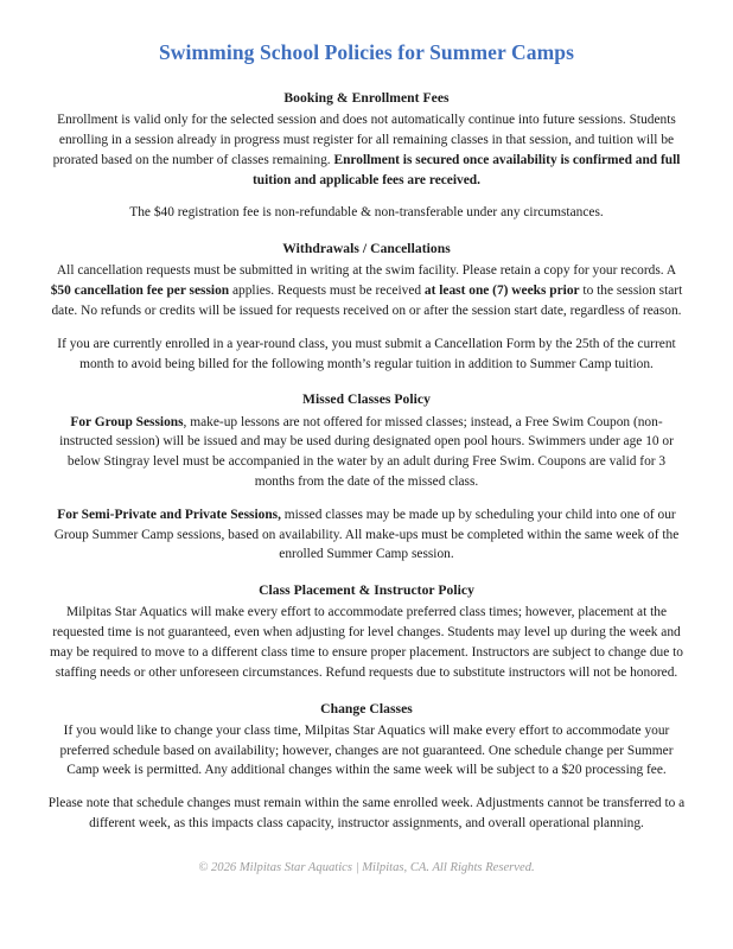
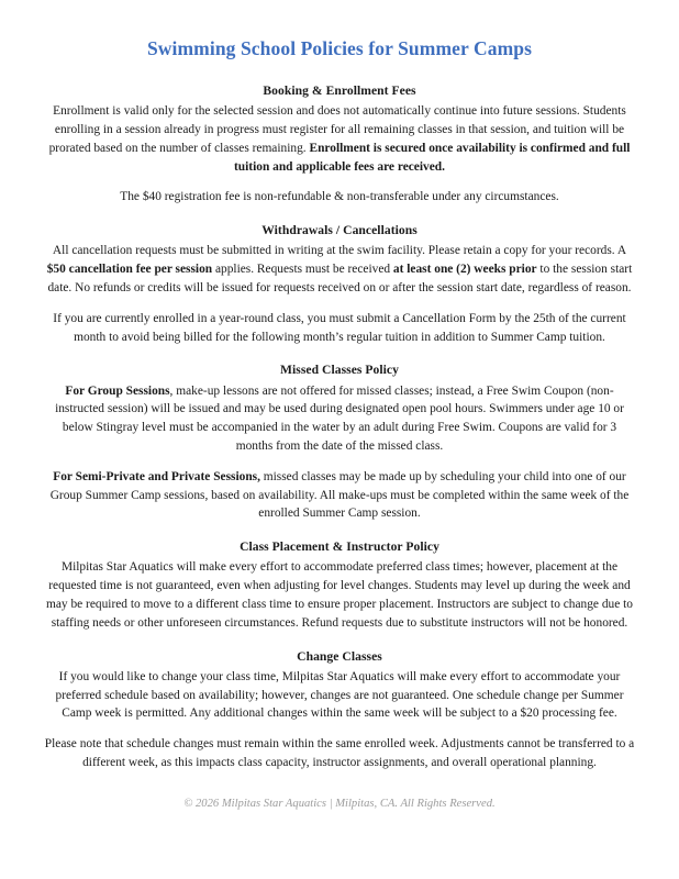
  Swimming School Policies for Summer Camps
  Booking & Enrollment Fees
  Enrollment is valid only for the selected session and does not automatically continue into future sessions. Students enrolling in a session already in progress must register for all remaining classes in that session, and tuition will be prorated based on the number of classes remaining. Enrollment is secured once availability is confirmed and full tuition and applicable fees are received.
  The $40 registration fee is non-refundable & non-transferable under any circumstances.
  Withdrawals / Cancellations
- All cancellation requests must be submitted in writing at the swim facility. Please retain a copy for your records. A $50 cancellation fee per session applies. Requests must be received at least one (7) weeks prior to the session start date. No refunds or credits will be issued for requests received on or after the session start date, regardless of reason.
+ All cancellation requests must be submitted in writing at the swim facility. Please retain a copy for your records. A $50 cancellation fee per session applies. Requests must be received at least one (2) weeks prior to the session start date. No refunds or credits will be issued for requests received on or after the session start date, regardless of reason.
  If you are currently enrolled in a year-round class, you must submit a Cancellation Form by the 25th of the current month to avoid being billed for the following month’s regular tuition in addition to Summer Camp tuition.
  Missed Classes Policy
  For Group Sessions, make-up lessons are not offered for missed classes; instead, a Free Swim Coupon (non-instructed session) will be issued and may be used during designated open pool hours. Swimmers under age 10 or below Stingray level must be accompanied in the water by an adult during Free Swim. Coupons are valid for 3 months from the date of the missed class.
  For Semi-Private and Private Sessions, missed classes may be made up by scheduling your child into one of our Group Summer Camp sessions, based on availability. All make-ups must be completed within the same week of the enrolled Summer Camp session.
  Class Placement & Instructor Policy
  Milpitas Star Aquatics will make every effort to accommodate preferred class times; however, placement at the requested time is not guaranteed, even when adjusting for level changes. Students may level up during the week and may be required to move to a different class time to ensure proper placement. Instructors are subject to change due to staffing needs or other unforeseen circumstances. Refund requests due to substitute instructors will not be honored.
  Change Classes
  If you would like to change your class time, Milpitas Star Aquatics will make every effort to accommodate your preferred schedule based on availability; however, changes are not guaranteed. One schedule change per Summer Camp week is permitted. Any additional changes within the same week will be subject to a $20 processing fee.
  Please note that schedule changes must remain within the same enrolled week. Adjustments cannot be transferred to a different week, as this impacts class capacity, instructor assignments, and overall operational planning.
  © 2026 Milpitas Star Aquatics | Milpitas, CA. All Rights Reserved.
